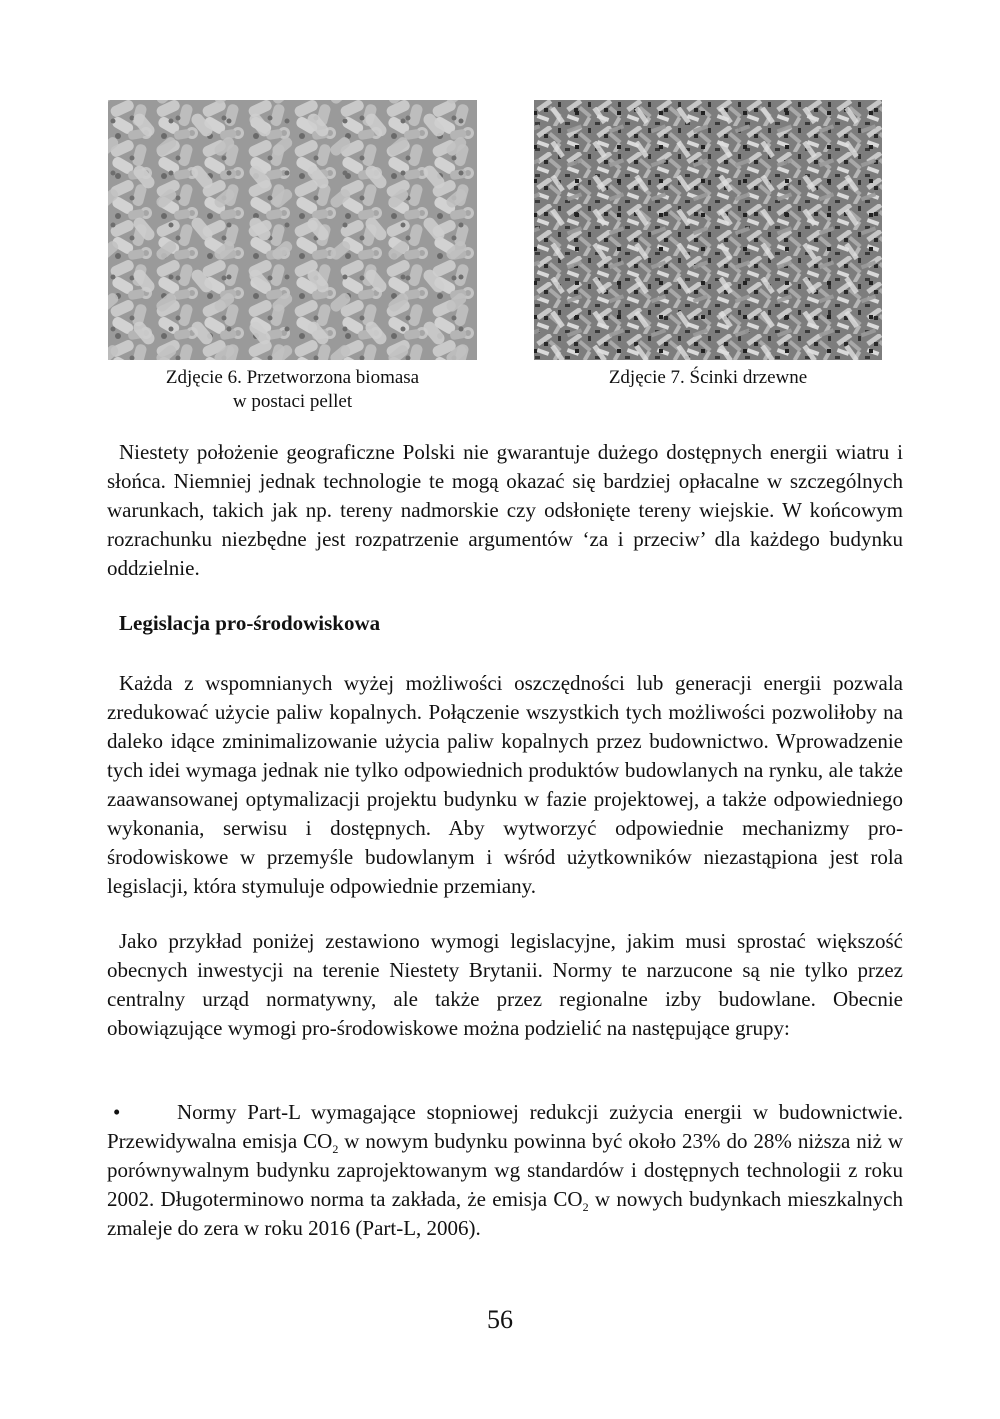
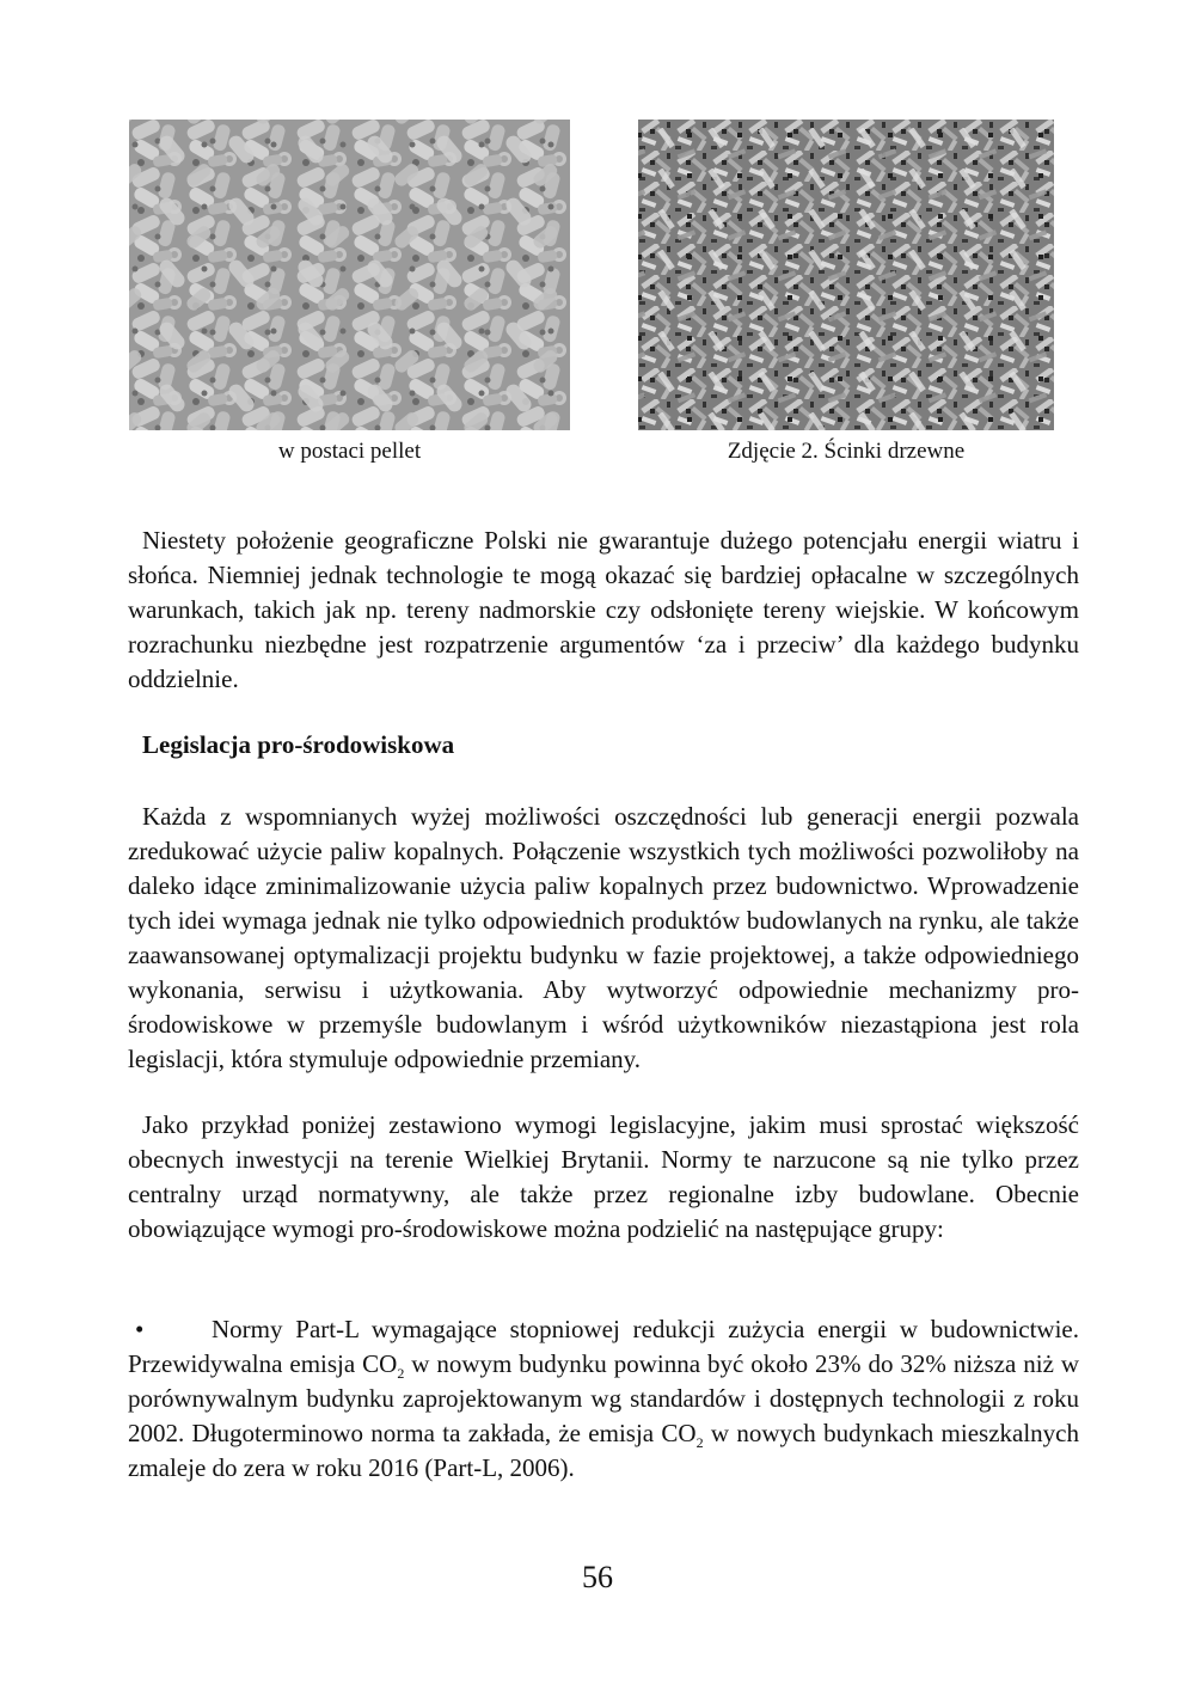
- Zdjęcie 6. Przetworzona biomasa
  w postaci pellet
- Zdjęcie 7. Ścinki drzewne
+ Zdjęcie 2. Ścinki drzewne
- Niestety położenie geograficzne Polski nie gwarantuje dużego dostępnych energii wiatru i słońca. Niemniej jednak technologie te mogą okazać się bardziej opłacalne w szczególnych warunkach, takich jak np. tereny nadmorskie czy odsłonięte tereny wiejskie. W końcowym rozrachunku niezbędne jest rozpatrzenie argumentów ‘za i przeciw’ dla każdego budynku oddzielnie.
+ Niestety położenie geograficzne Polski nie gwarantuje dużego potencjału energii wiatru i słońca. Niemniej jednak technologie te mogą okazać się bardziej opłacalne w szczególnych warunkach, takich jak np. tereny nadmorskie czy odsłonięte tereny wiejskie. W końcowym rozrachunku niezbędne jest rozpatrzenie argumentów ‘za i przeciw’ dla każdego budynku oddzielnie.
  Legislacja pro-środowiskowa
- Każda z wspomnianych wyżej możliwości oszczędności lub generacji energii pozwala zredukować użycie paliw kopalnych. Połączenie wszystkich tych możliwości pozwoliłoby na daleko idące zminimalizowanie użycia paliw kopalnych przez budownictwo. Wprowadzenie tych idei wymaga jednak nie tylko odpowiednich produktów budowlanych na rynku, ale także zaawansowanej optymalizacji projektu budynku w fazie projektowej, a także odpowiedniego wykonania, serwisu i dostępnych. Aby wytworzyć odpowiednie mechanizmy pro-środowiskowe w przemyśle budowlanym i wśród użytkowników niezastąpiona jest rola legislacji, która stymuluje odpowiednie przemiany.
+ Każda z wspomnianych wyżej możliwości oszczędności lub generacji energii pozwala zredukować użycie paliw kopalnych. Połączenie wszystkich tych możliwości pozwoliłoby na daleko idące zminimalizowanie użycia paliw kopalnych przez budownictwo. Wprowadzenie tych idei wymaga jednak nie tylko odpowiednich produktów budowlanych na rynku, ale także zaawansowanej optymalizacji projektu budynku w fazie projektowej, a także odpowiedniego wykonania, serwisu i użytkowania. Aby wytworzyć odpowiednie mechanizmy pro-środowiskowe w przemyśle budowlanym i wśród użytkowników niezastąpiona jest rola legislacji, która stymuluje odpowiednie przemiany.
- Jako przykład poniżej zestawiono wymogi legislacyjne, jakim musi sprostać większość obecnych inwestycji na terenie Niestety Brytanii. Normy te narzucone są nie tylko przez centralny urząd normatywny, ale także przez regionalne izby budowlane. Obecnie obowiązujące wymogi pro-środowiskowe można podzielić na następujące grupy:
+ Jako przykład poniżej zestawiono wymogi legislacyjne, jakim musi sprostać większość obecnych inwestycji na terenie Wielkiej Brytanii. Normy te narzucone są nie tylko przez centralny urząd normatywny, ale także przez regionalne izby budowlane. Obecnie obowiązujące wymogi pro-środowiskowe można podzielić na następujące grupy:
- • Normy Part-L wymagające stopniowej redukcji zużycia energii w budownictwie. Przewidywalna emisja CO2 w nowym budynku powinna być około 23% do 28% niższa niż w porównywalnym budynku zaprojektowanym wg standardów i dostępnych technologii z roku 2002. Długoterminowo norma ta zakłada, że emisja CO2 w nowych budynkach mieszkalnych zmaleje do zera w roku 2016 (Part-L, 2006).
+ • Normy Part-L wymagające stopniowej redukcji zużycia energii w budownictwie. Przewidywalna emisja CO2 w nowym budynku powinna być około 23% do 32% niższa niż w porównywalnym budynku zaprojektowanym wg standardów i dostępnych technologii z roku 2002. Długoterminowo norma ta zakłada, że emisja CO2 w nowych budynkach mieszkalnych zmaleje do zera w roku 2016 (Part-L, 2006).
  56
